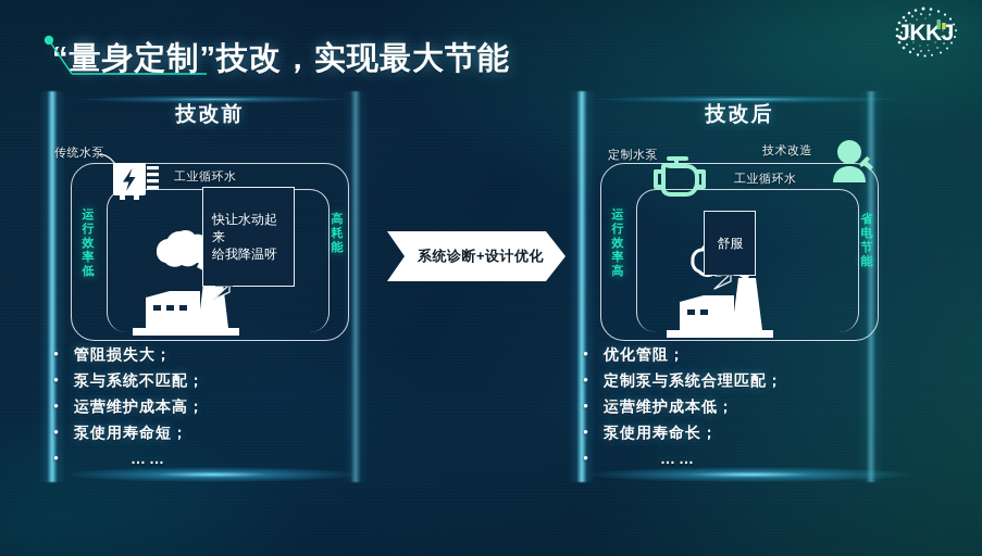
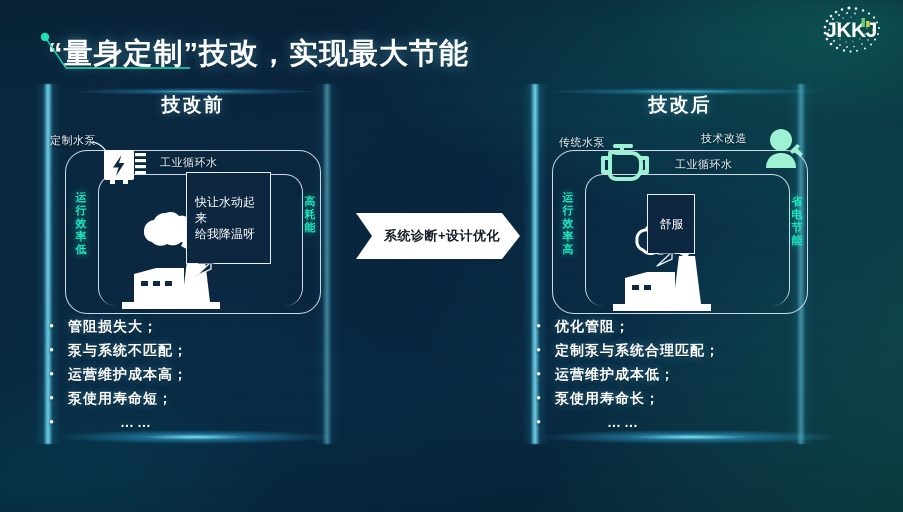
  JKKJ
  量身定制”技改，实现最大节能
  技改前
- 传统水泵
+ 定制水泵
  工业循环水
  运行效率低
  高耗能
  快让水动起来
  给我降温呀
  •
  管阻损失大；
  •
  泵与系统不匹配；
  •
  运营维护成本高；
  •
  泵使用寿命短；
  •
  ……
  系统诊断+设计优化
  技改后
- 定制水泵
+ 传统水泵
  工业循环水
  技术改造
  运行效率高
  省电节能
  舒服
  •
  优化管阻；
  •
  定制泵与系统合理匹配；
  •
  运营维护成本低；
  •
  泵使用寿命长；
  •
  ……
